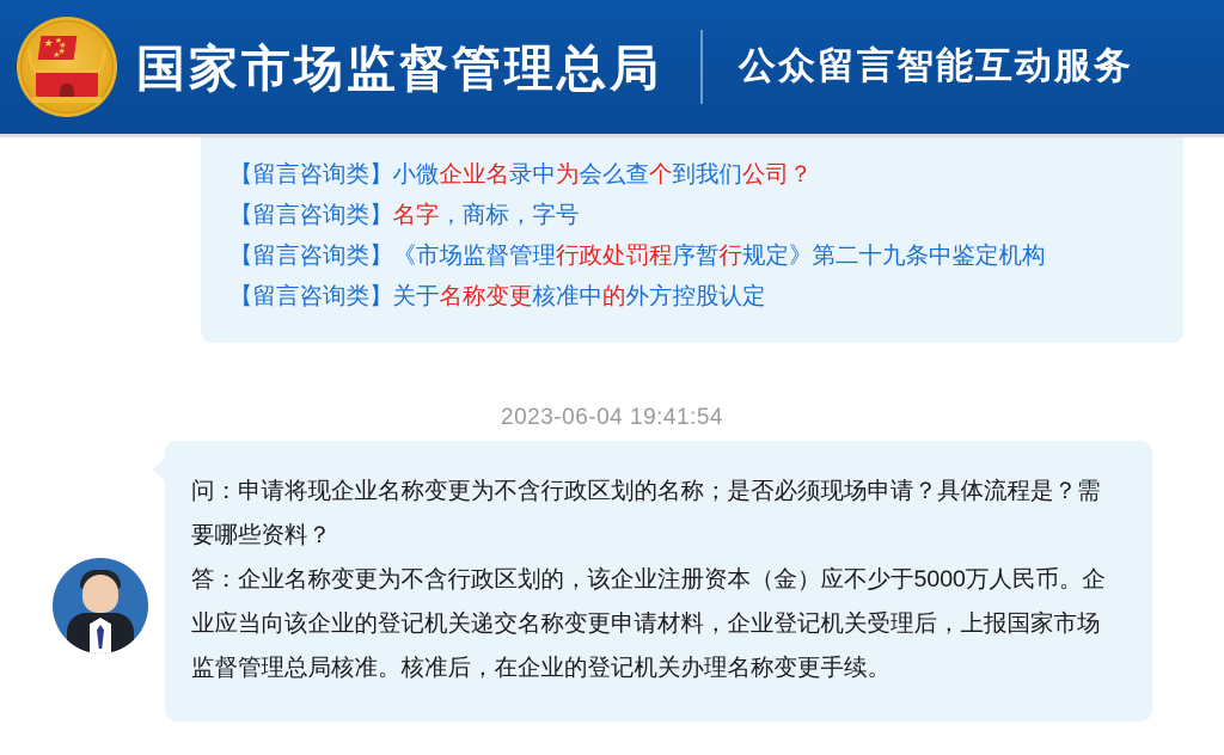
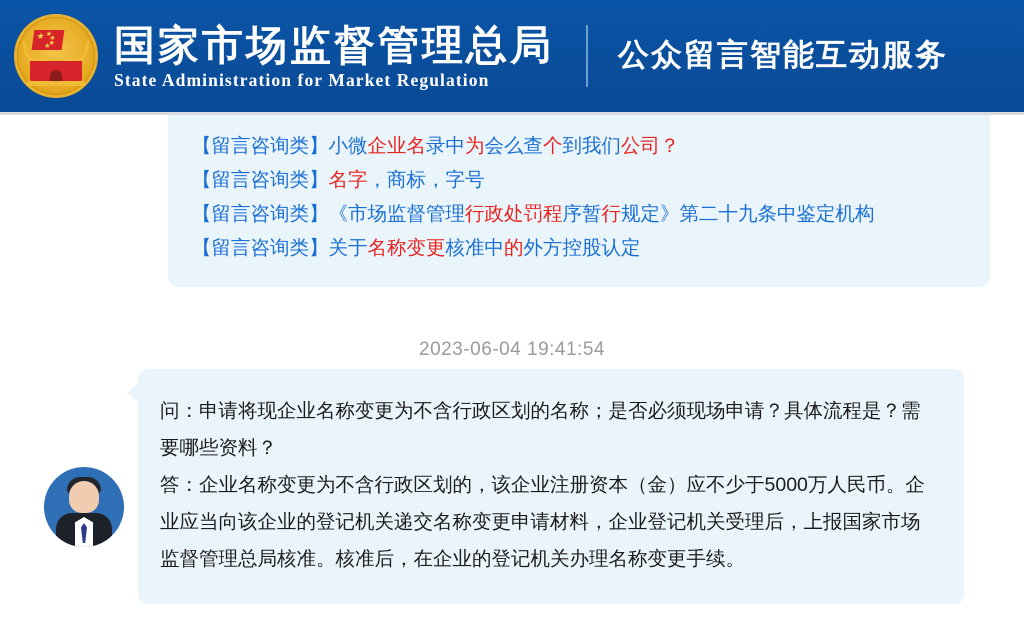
  国家市场监督管理总局
+ State Administration for Market Regulation
  公众留言智能互动服务
  【留言咨询类】小微企业名录中为会么查个到我们公司？
  【留言咨询类】名字，商标，字号
  【留言咨询类】《市场监督管理行政处罚程序暂行规定》第二十九条中鉴定机构
  【留言咨询类】关于名称变更核准中的外方控股认定
  2023-06-04 19:41:54
  问：申请将现企业名称变更为不含行政区划的名称；是否必须现场申请？具体流程是？需要哪些资料？
  答：企业名称变更为不含行政区划的，该企业注册资本（金）应不少于5000万人民币。企业应当向该企业的登记机关递交名称变更申请材料，企业登记机关受理后，上报国家市场监督管理总局核准。核准后，在企业的登记机关办理名称变更手续。
